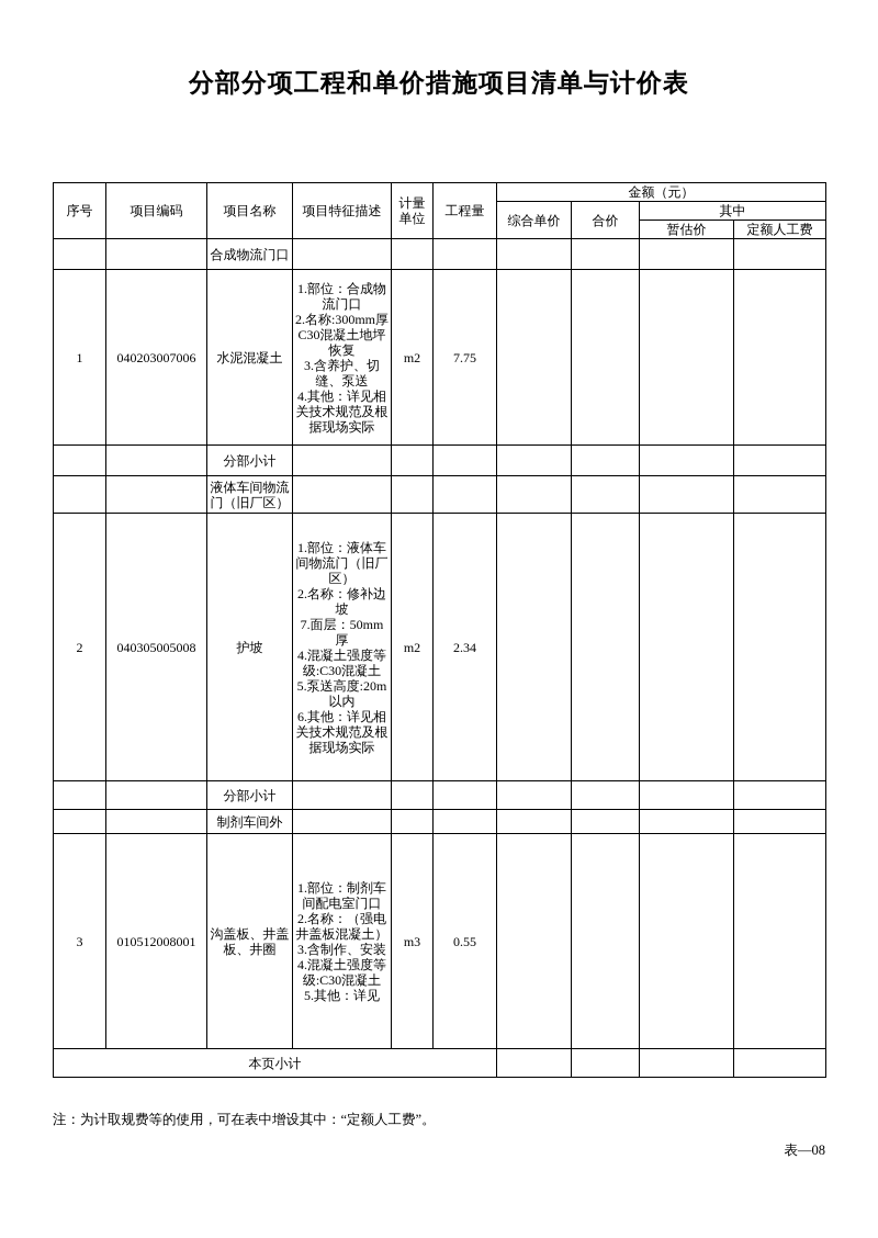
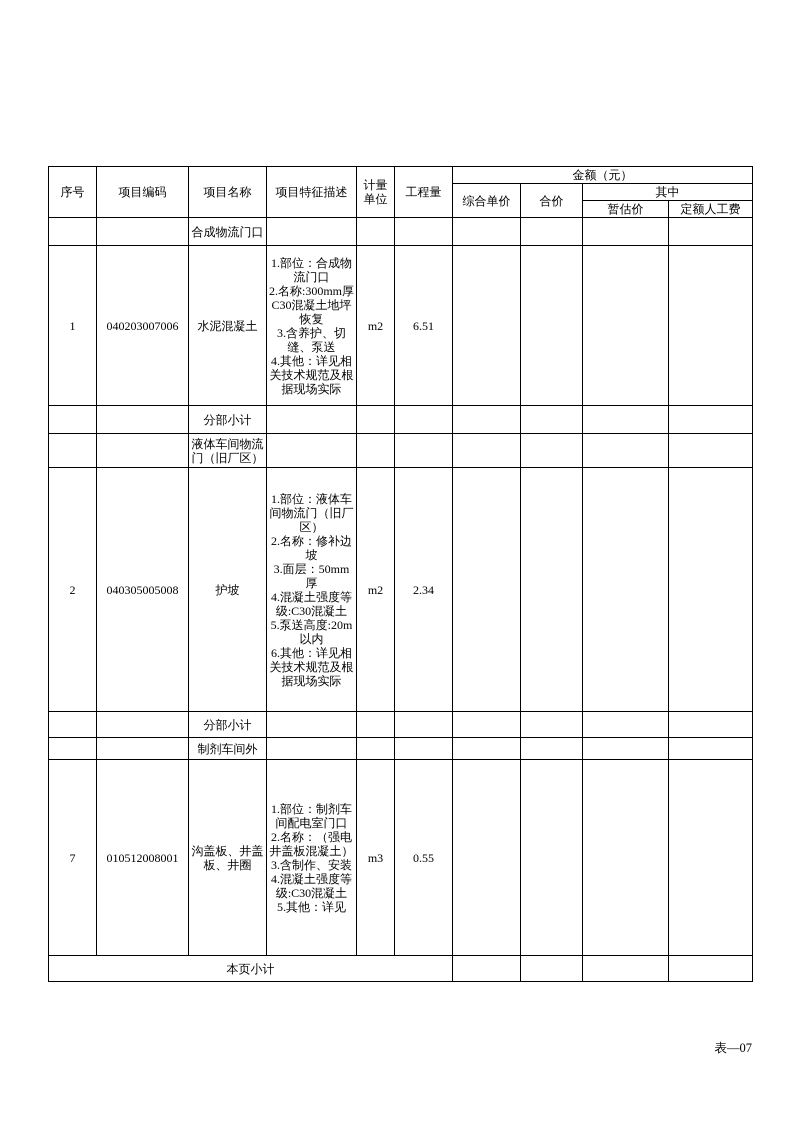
- 分部分项工程和单价措施项目清单与计价表
  序号	项目编码	项目名称	项目特征描述	计量单位	工程量	金额（元）
  综合单价	合价	其中
  暂估价	定额人工费
  		合成物流门口
- 1	040203007006	水泥混凝土	1.部位：合成物流门口 2.名称:300mm厚C30混凝土地坪恢复 3.含养护、切缝、泵送 4.其他：详见相关技术规范及根据现场实际	m2	7.75
+ 1	040203007006	水泥混凝土	1.部位：合成物流门口 2.名称:300mm厚C30混凝土地坪恢复 3.含养护、切缝、泵送 4.其他：详见相关技术规范及根据现场实际	m2	6.51
  		分部小计
  		液体车间物流门（旧厂区）
- 2	040305005008	护坡	1.部位：液体车间物流门（旧厂区） 2.名称：修补边坡 7.面层：50mm厚 4.混凝土强度等级:C30混凝土 5.泵送高度:20m以内 6.其他：详见相关技术规范及根据现场实际	m2	2.34
+ 2	040305005008	护坡	1.部位：液体车间物流门（旧厂区） 2.名称：修补边坡 3.面层：50mm厚 4.混凝土强度等级:C30混凝土 5.泵送高度:20m以内 6.其他：详见相关技术规范及根据现场实际	m2	2.34
  		分部小计
  		制剂车间外
- 3	010512008001	沟盖板、井盖板、井圈	1.部位：制剂车间配电室门口 2.名称：（强电井盖板混凝土） 3.含制作、安装 4.混凝土强度等级:C30混凝土 5.其他：详见	m3	0.55
+ 7	010512008001	沟盖板、井盖板、井圈	1.部位：制剂车间配电室门口 2.名称：（强电井盖板混凝土） 3.含制作、安装 4.混凝土强度等级:C30混凝土 5.其他：详见	m3	0.55
  本页小计
- 注：为计取规费等的使用，可在表中增设其中：“定额人工费”。
- 表—08
+ 表—07
